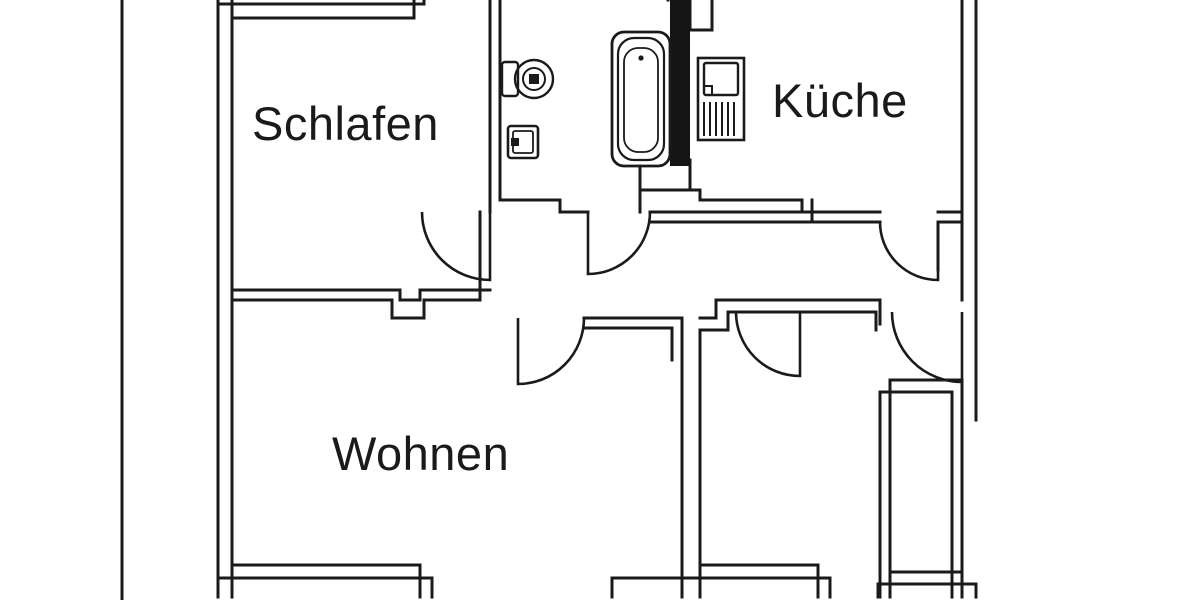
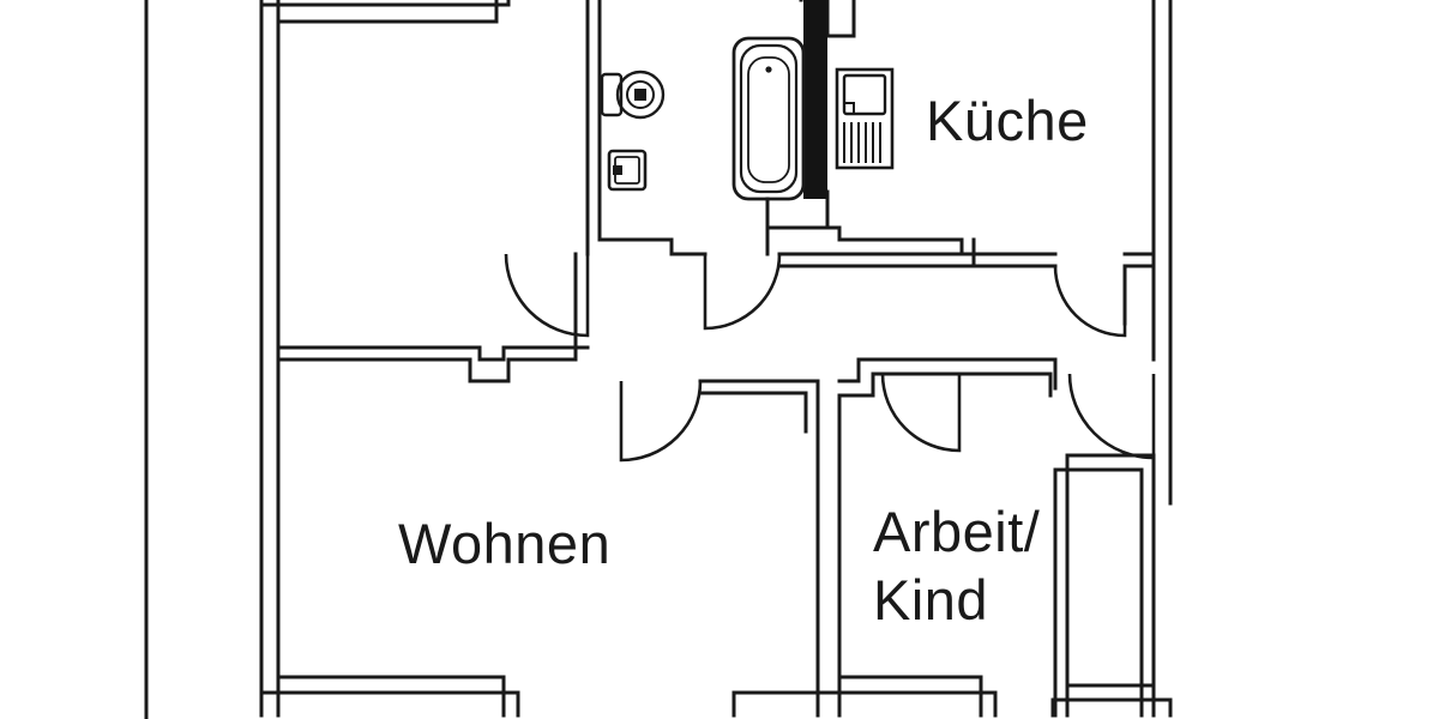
- Schlafen
  Küche
  Wohnen
+ Arbeit/
+ Kind
